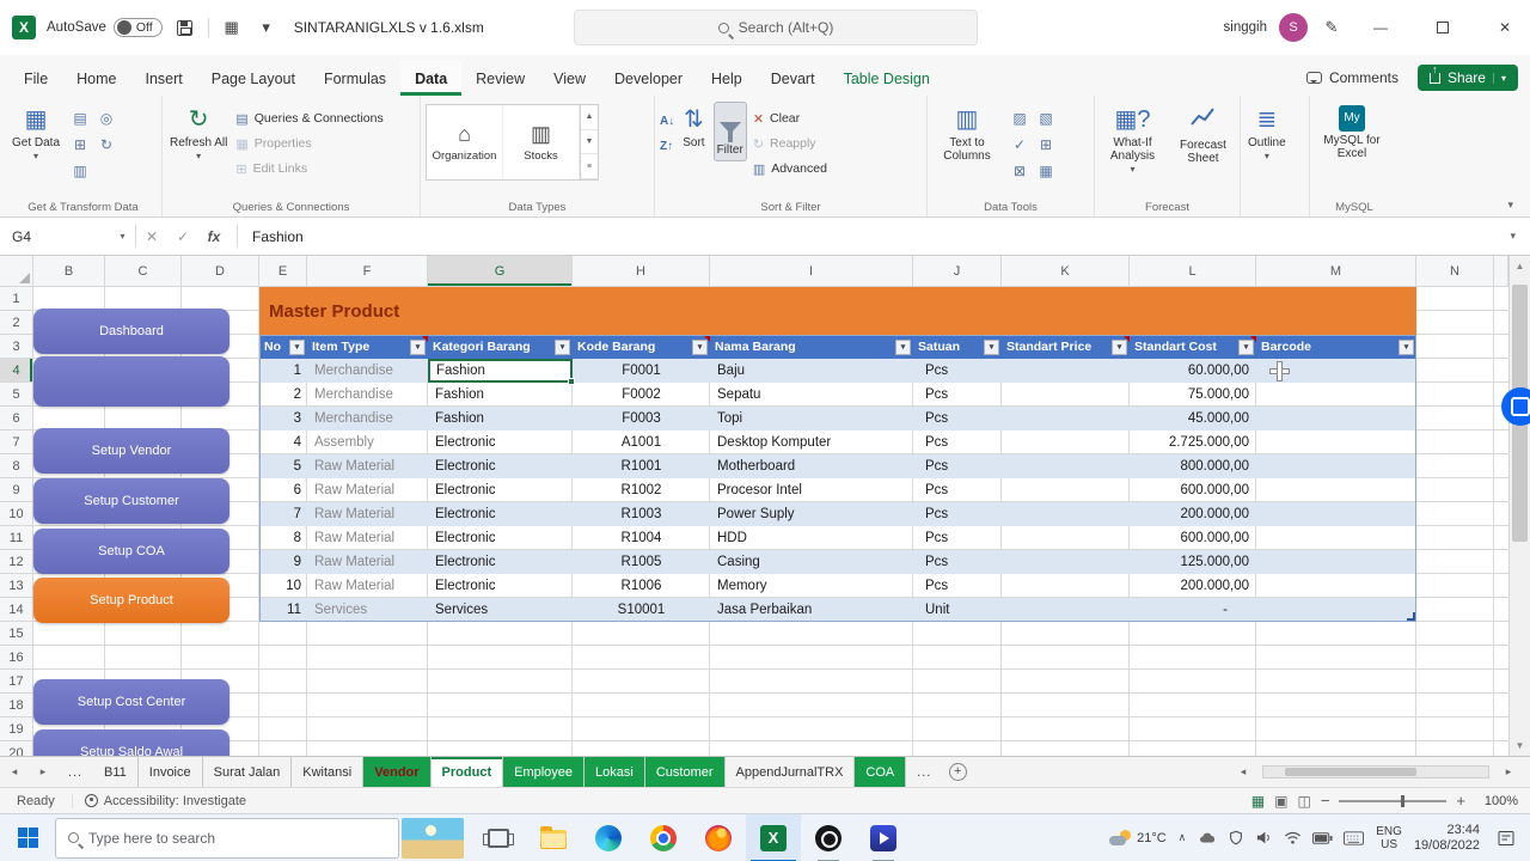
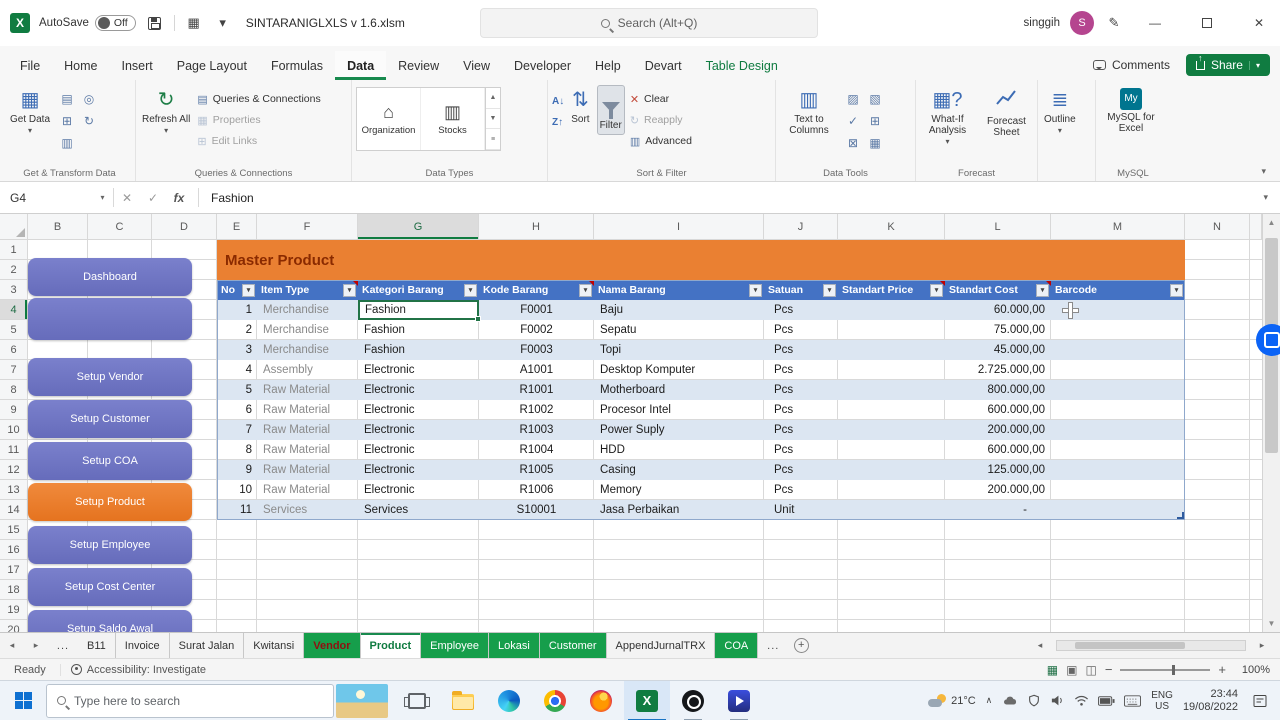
  X
  AutoSave
  Off
  ▦
  ▾
  SINTARANIGLXLS v 1.6.xlsm
  Search (Alt+Q)
  singgih
  S
  ✎
  —
  ✕
  File
  Home
  Insert
  Page Layout
  Formulas
  Data
  Review
  View
  Developer
  Help
  Devart
  Table Design
  Comments
  Share
  ▾
  ▦
  Get Data
  ▾
  ▤
  ◎
  ⊞
  ↻
  ▥
  Get & Transform Data
  ↻
  Refresh All
  ▾
  ▤
  Queries & Connections
  ▦
  Properties
  ⊞
  Edit Links
  Queries & Connections
  ⌂
  Organization
  ▥
  Stocks
  Data Types
  A↓
  Z↑
  ⇅
  Sort
  Filter
  ✕
  Clear
  ↻
  Reapply
  ▥
  Advanced
  Sort & Filter
  ▥
  Text to Columns
  ▨
  ▧
  ✓
  ⊞
  ⊠
  ▦
  Data Tools
  ▦?
  What-If Analysis
  ▾
  Forecast Sheet
  Forecast
  ≣
  Outline
  ▾
  My
  MySQL for Excel
  MySQL
  ▾
  G4
  ▾
  ✕
  ✓
  fx
  Fashion
  ▾
  B
  C
  D
  E
  F
  G
  H
  I
  J
  K
  L
  M
  N
  1
  2
  3
  4
  5
  6
  7
  8
  9
  10
  11
  12
  13
  14
  15
  16
  17
  18
  19
  20
  Dashboard
  Setup Vendor
  Setup Customer
  Setup COA
  Setup Product
+ Setup Employee
  Setup Cost Center
  Setup Saldo Awal
  Master Product
  No
  Item Type
  Kategori Barang
  Kode Barang
  Nama Barang
  Satuan
  Standart Price
  Standart Cost
  Barcode
  1
  Merchandise
  F0001
  Baju
  Pcs
  60.000,00
  2
  Merchandise
  Fashion
  F0002
  Sepatu
  Pcs
  75.000,00
  3
  Merchandise
  Fashion
  F0003
  Topi
  Pcs
  45.000,00
  4
  Assembly
  Electronic
  A1001
  Desktop Komputer
  Pcs
  2.725.000,00
  5
  Raw Material
  Electronic
  R1001
  Motherboard
  Pcs
  800.000,00
  6
  Raw Material
  Electronic
  R1002
  Procesor Intel
  Pcs
  600.000,00
  7
  Raw Material
  Electronic
  R1003
  Power Suply
  Pcs
  200.000,00
  8
  Raw Material
  Electronic
  R1004
  HDD
  Pcs
  600.000,00
  9
  Raw Material
  Electronic
  R1005
  Casing
  Pcs
  125.000,00
  10
  Raw Material
  Electronic
  R1006
  Memory
  Pcs
  200.000,00
  11
  Services
  Services
  S10001
  Jasa Perbaikan
  Unit
  -
  Fashion
  ▲
  ▼
  ◂
  ▸
  ...
  B11
  Invoice
  Surat Jalan
  Kwitansi
  Vendor
  Product
  Employee
  Lokasi
  Customer
  AppendJurnalTRX
  COA
  ...
  +
  ◂
  ▸
  Ready
  Accessibility: Investigate
  ▦
  ▣
  ◫
  −
  +
  100%
  Type here to search
  X
  21°C
  ∧
  ENG
  US
  23:44
  19/08/2022
